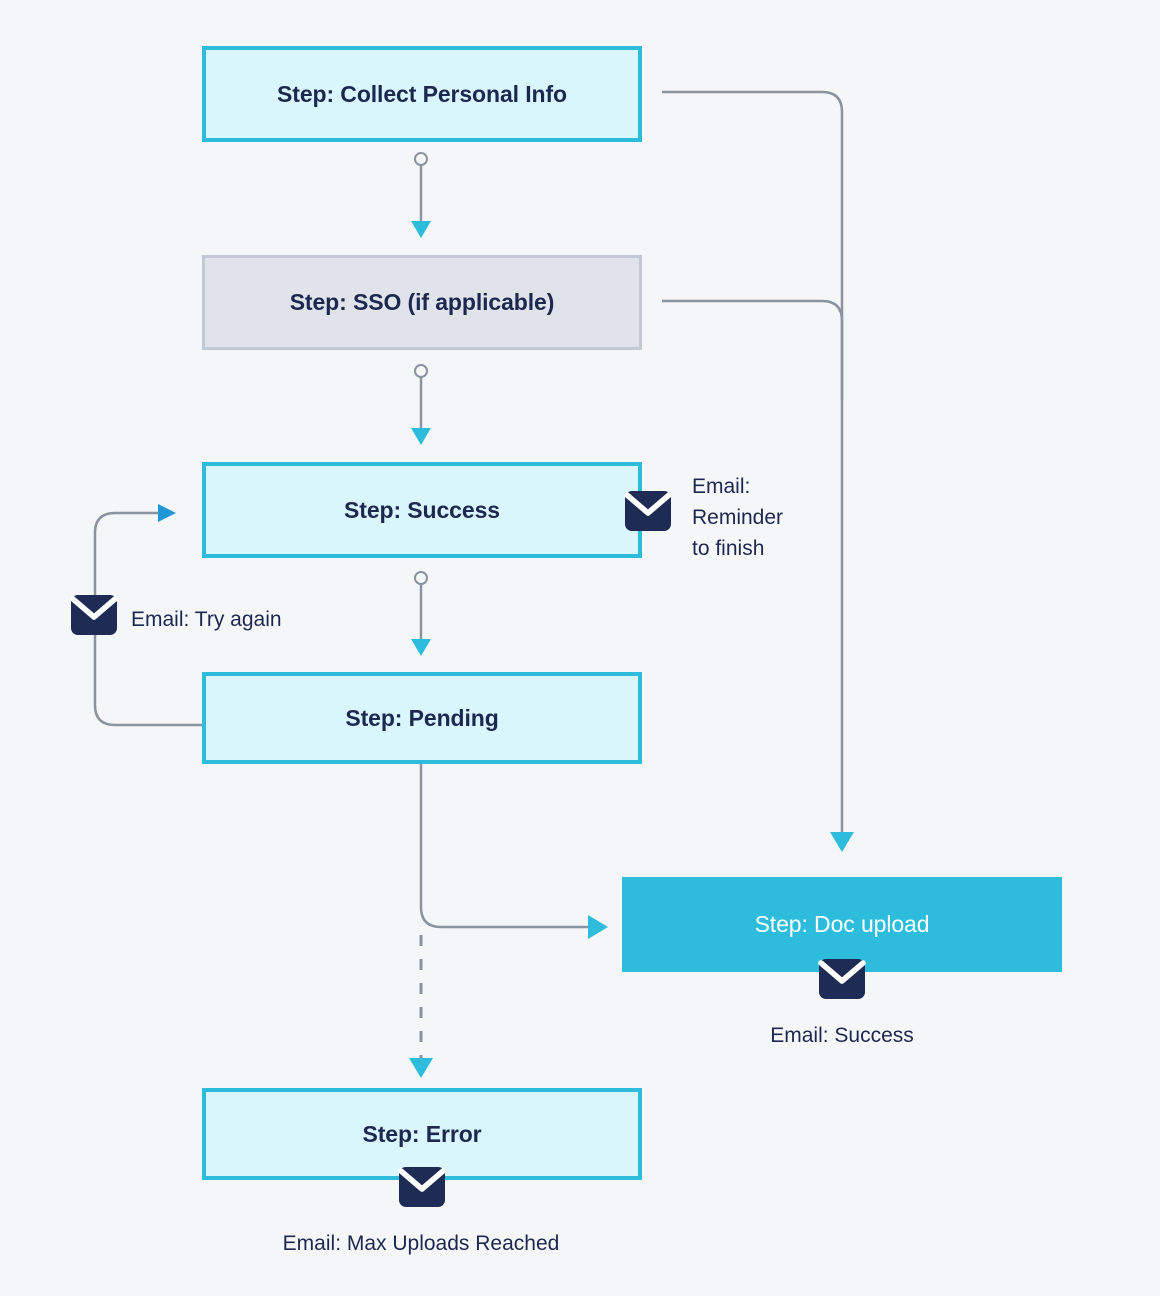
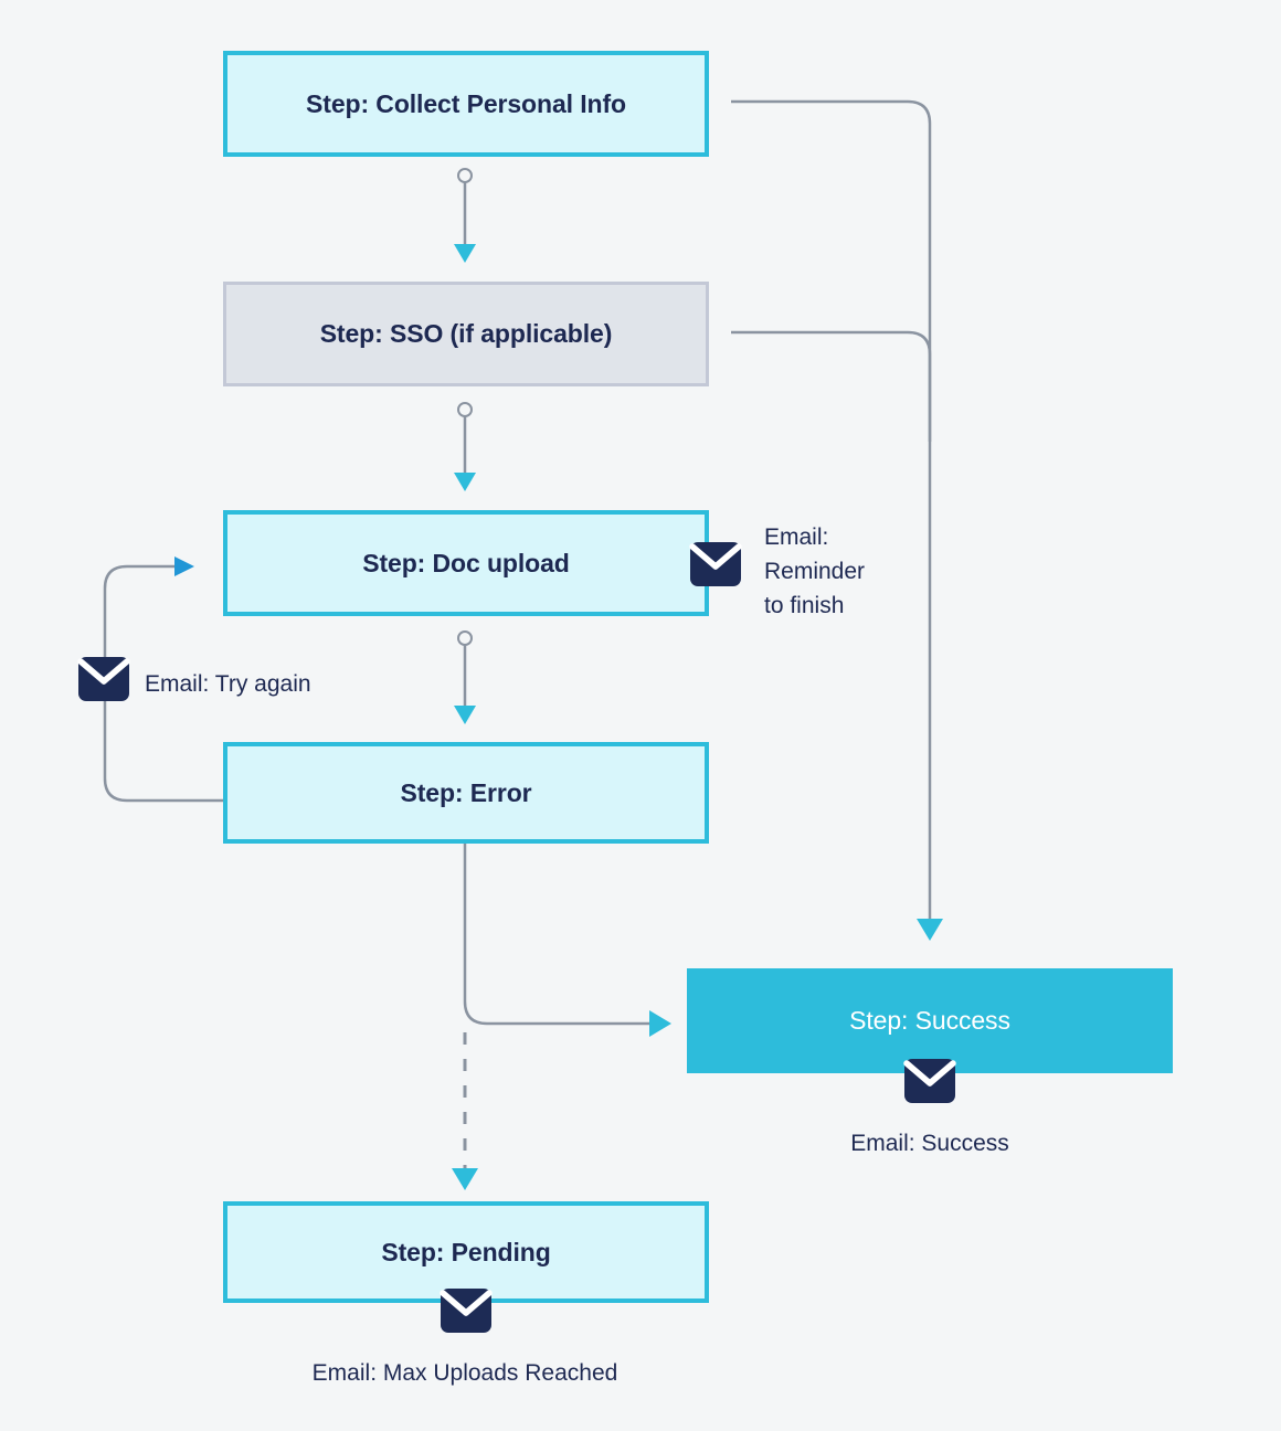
  Step: Collect Personal Info
  Step: SSO (if applicable)
- Step: Success
+ Step: Doc upload
- Step: Pending
+ Step: Error
- Step: Doc upload
+ Step: Success
- Step: Error
+ Step: Pending
  Email:
  Reminder
  to finish
  Email: Try again
  Email: Success
  Email: Max Uploads Reached
